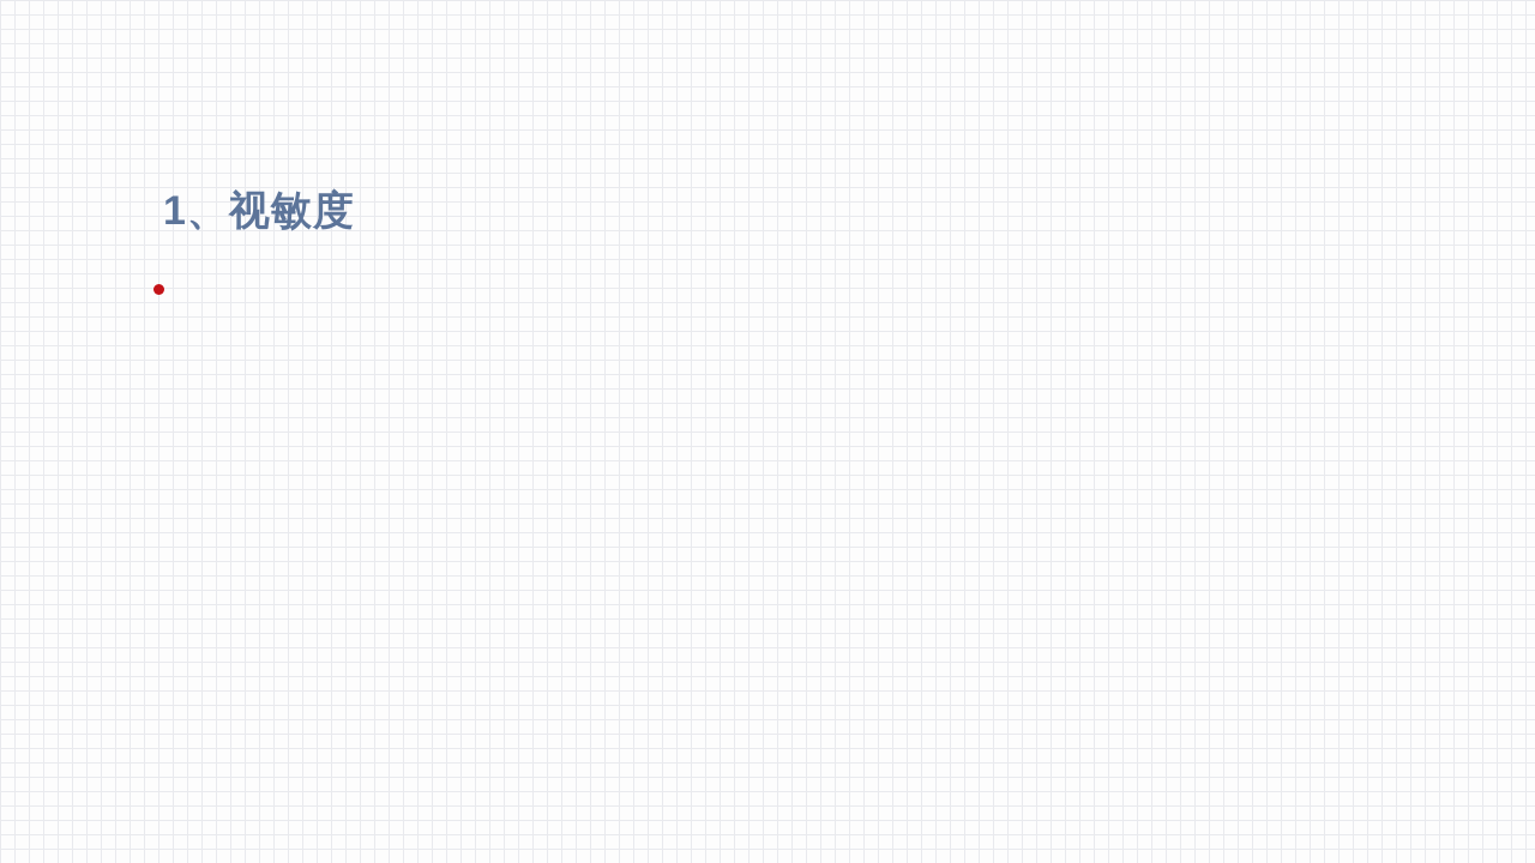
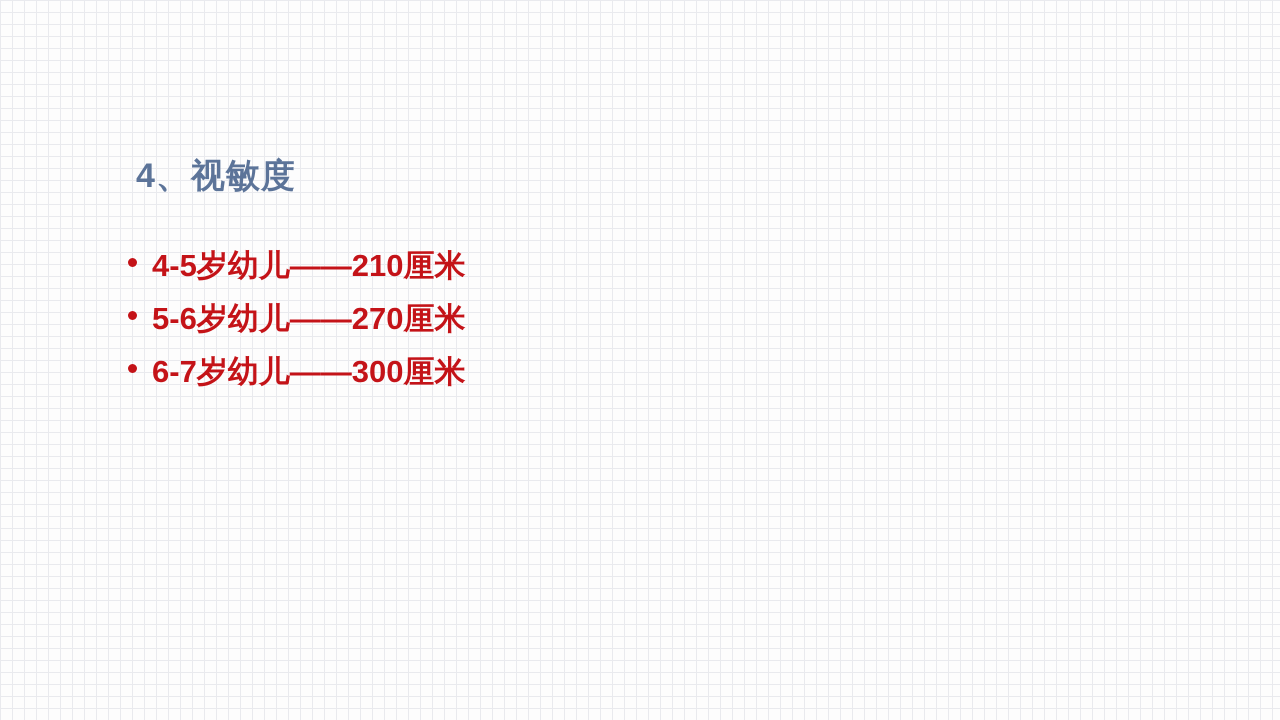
- 1、视敏度
+ 4、视敏度
+ 4-5岁幼儿——210厘米
+ 5-6岁幼儿——270厘米
+ 6-7岁幼儿——300厘米
